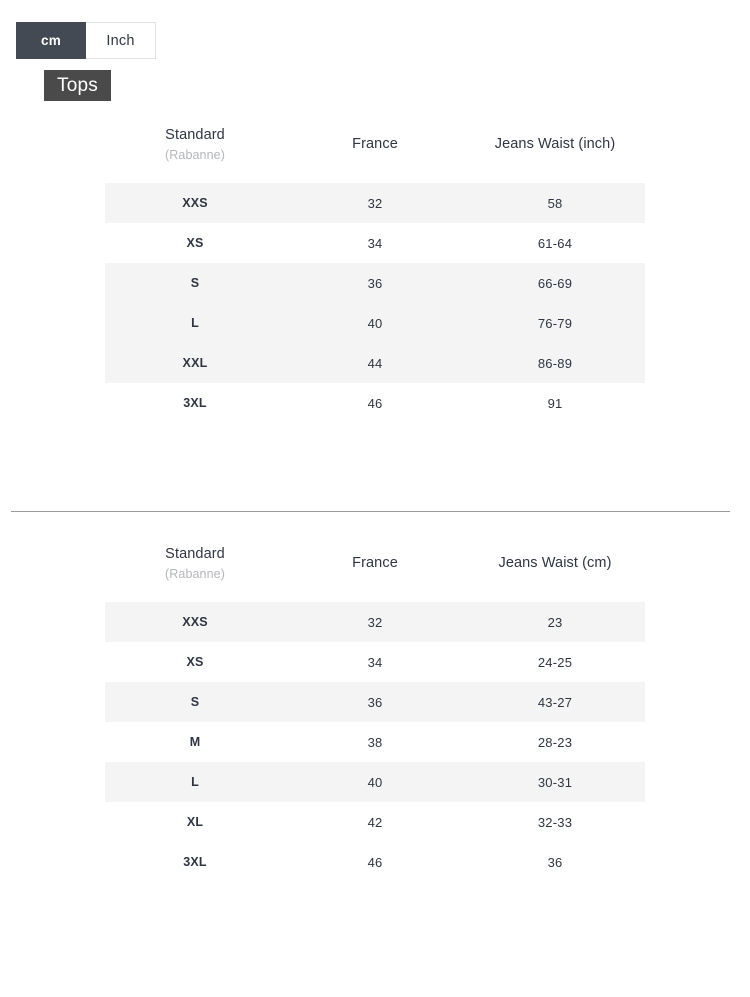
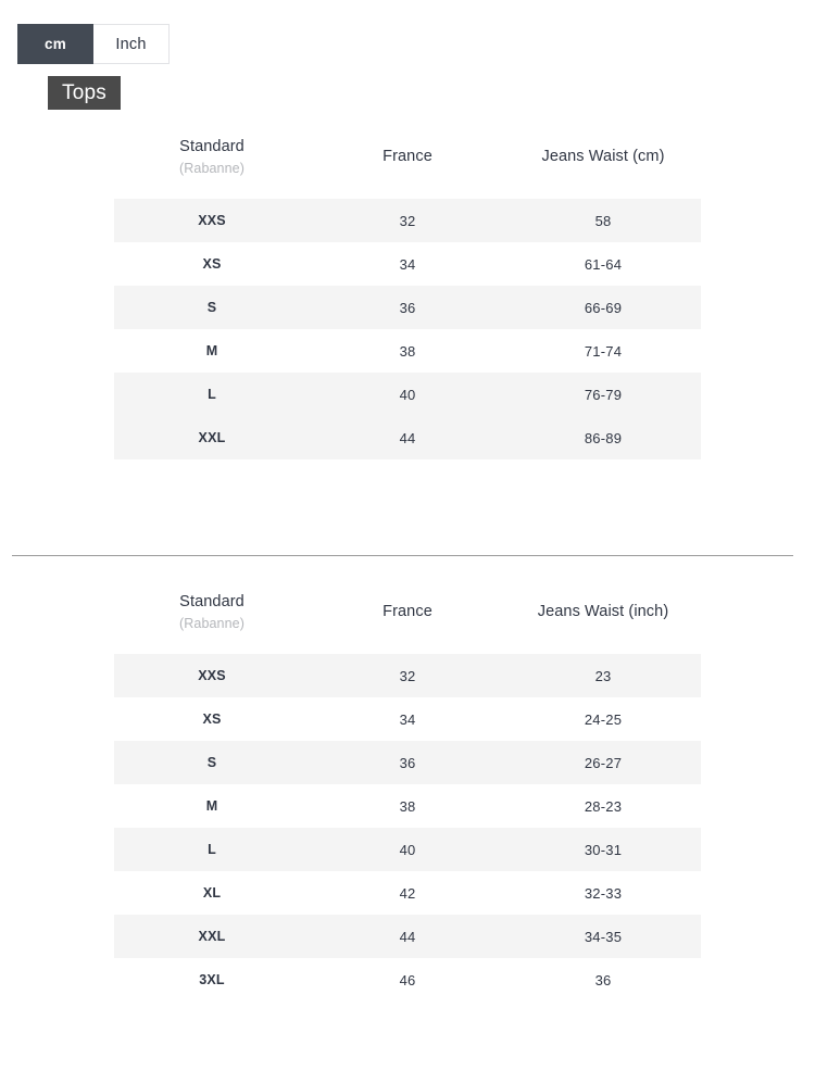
  cm
  Inch
  Tops
- Standard (Rabanne)	France	Jeans Waist (inch)
+ Standard (Rabanne)	France	Jeans Waist (cm)
  XXS	32	58
  XS	34	61-64
  S	36	66-69
+ M	38	71-74
  L	40	76-79
  XXL	44	86-89
- 3XL	46	91
- Standard (Rabanne)	France	Jeans Waist (cm)
+ Standard (Rabanne)	France	Jeans Waist (inch)
  XXS	32	23
  XS	34	24-25
- S	36	43-27
+ S	36	26-27
  M	38	28-23
  L	40	30-31
  XL	42	32-33
+ XXL	44	34-35
  3XL	46	36
